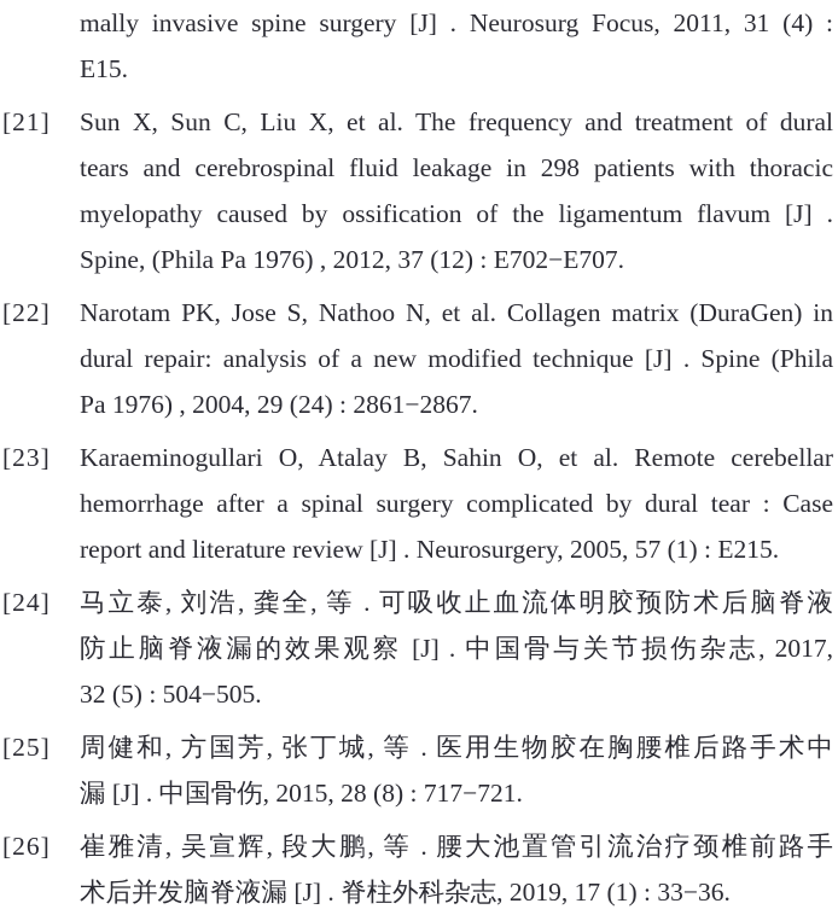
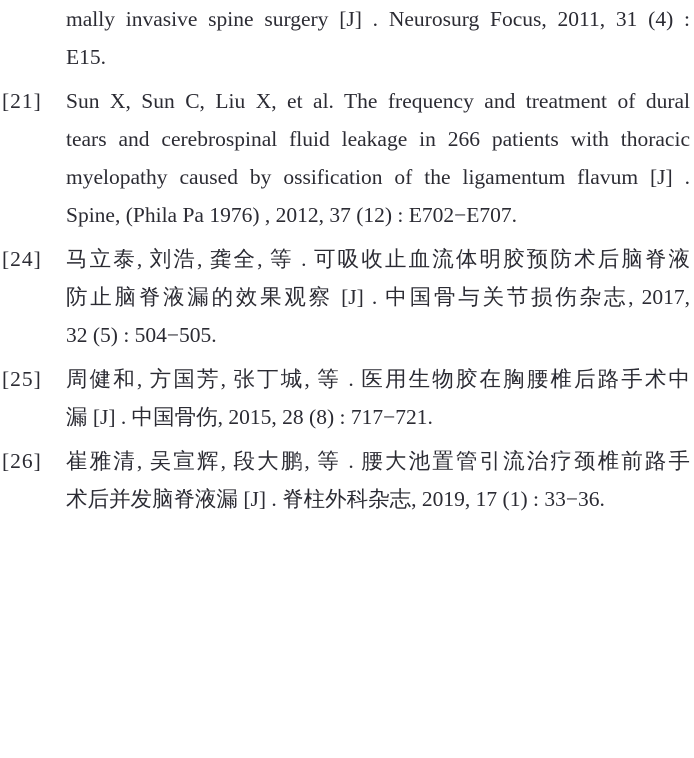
  mally invasive spine surgery [J] . Neurosurg Focus, 2011, 31 (4) :
  E15.
  [21]
  Sun X, Sun C, Liu X, et al. The frequency and treatment of dural
- tears and cerebrospinal fluid leakage in 298 patients with thoracic
+ tears and cerebrospinal fluid leakage in 266 patients with thoracic
  myelopathy caused by ossification of the ligamentum flavum [J] .
  Spine, (Phila Pa 1976) , 2012, 37 (12) : E702−E707.
- [22]
- Narotam PK, Jose S, Nathoo N, et al. Collagen matrix (DuraGen) in
- dural repair: analysis of a new modified technique [J] . Spine (Phila
- Pa 1976) , 2004, 29 (24) : 2861−2867.
- [23]
- Karaeminogullari O, Atalay B, Sahin O, et al. Remote cerebellar
- hemorrhage after a spinal surgery complicated by dural tear : Case
- report and literature review [J] . Neurosurgery, 2005, 57 (1) : E215.
  [24]
  马立泰, 刘浩, 龚全, 等 . 可吸收止血流体明胶预防术后脑脊液
  防止脑脊液漏的效果观察 [J] . 中国骨与关节损伤杂志, 2017,
  32 (5) : 504−505.
  [25]
  周健和, 方国芳, 张丁城, 等 . 医用生物胶在胸腰椎后路手术中
  漏 [J] . 中国骨伤, 2015, 28 (8) : 717−721.
  [26]
  崔雅清, 吴宣辉, 段大鹏, 等 . 腰大池置管引流治疗颈椎前路手
  术后并发脑脊液漏 [J] . 脊柱外科杂志, 2019, 17 (1) : 33−36.
